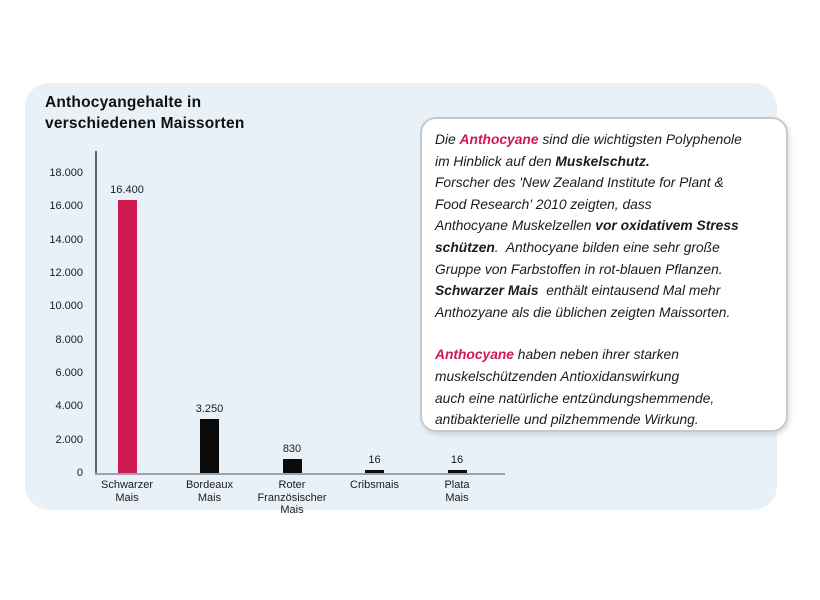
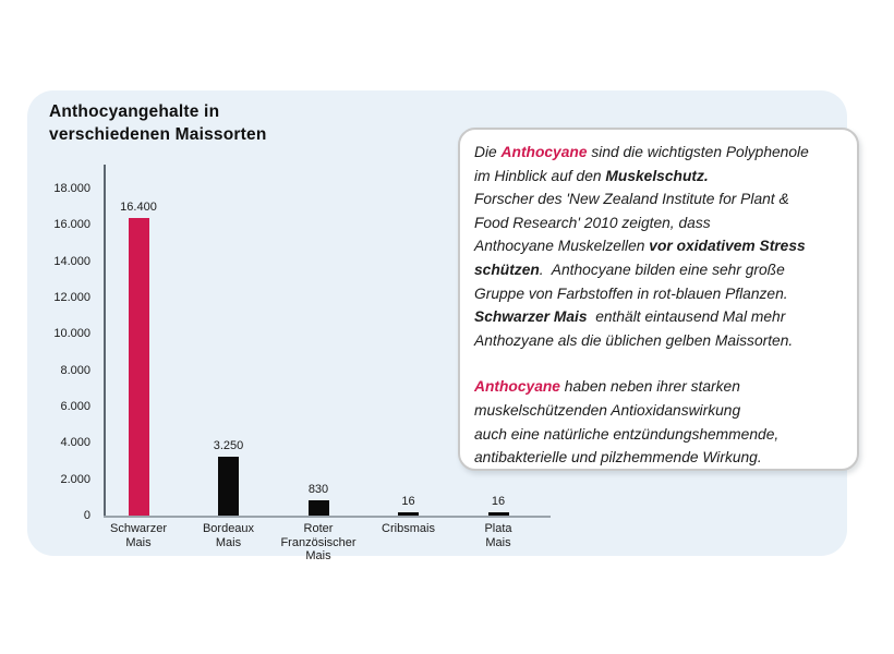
  Anthocyangehalte in
  verschiedenen Maissorten
  18.000
  16.000
  14.000
  12.000
  10.000
  8.000
  6.000
  4.000
  2.000
  0
  16.400
  Schwarzer
  Mais
  3.250
  Bordeaux
  Mais
  830
  Roter
  Französischer
  Mais
  16
  Cribsmais
  16
  Plata
  Mais
  Die Anthocyane sind die wichtigsten Polyphenole
  im Hinblick auf den Muskelschutz.
  Forscher des 'New Zealand Institute for Plant &
  Food Research' 2010 zeigten, dass
  Anthocyane Muskelzellen vor oxidativem Stress
  schützen. Anthocyane bilden eine sehr große
  Gruppe von Farbstoffen in rot-blauen Pflanzen.
  Schwarzer Mais enthält eintausend Mal mehr
- Anthozyane als die üblichen zeigten Maissorten.
+ Anthozyane als die üblichen gelben Maissorten.
  Anthocyane haben neben ihrer starken
  muskelschützenden Antioxidanswirkung
  auch eine natürliche entzündungshemmende,
  antibakterielle und pilzhemmende Wirkung.
